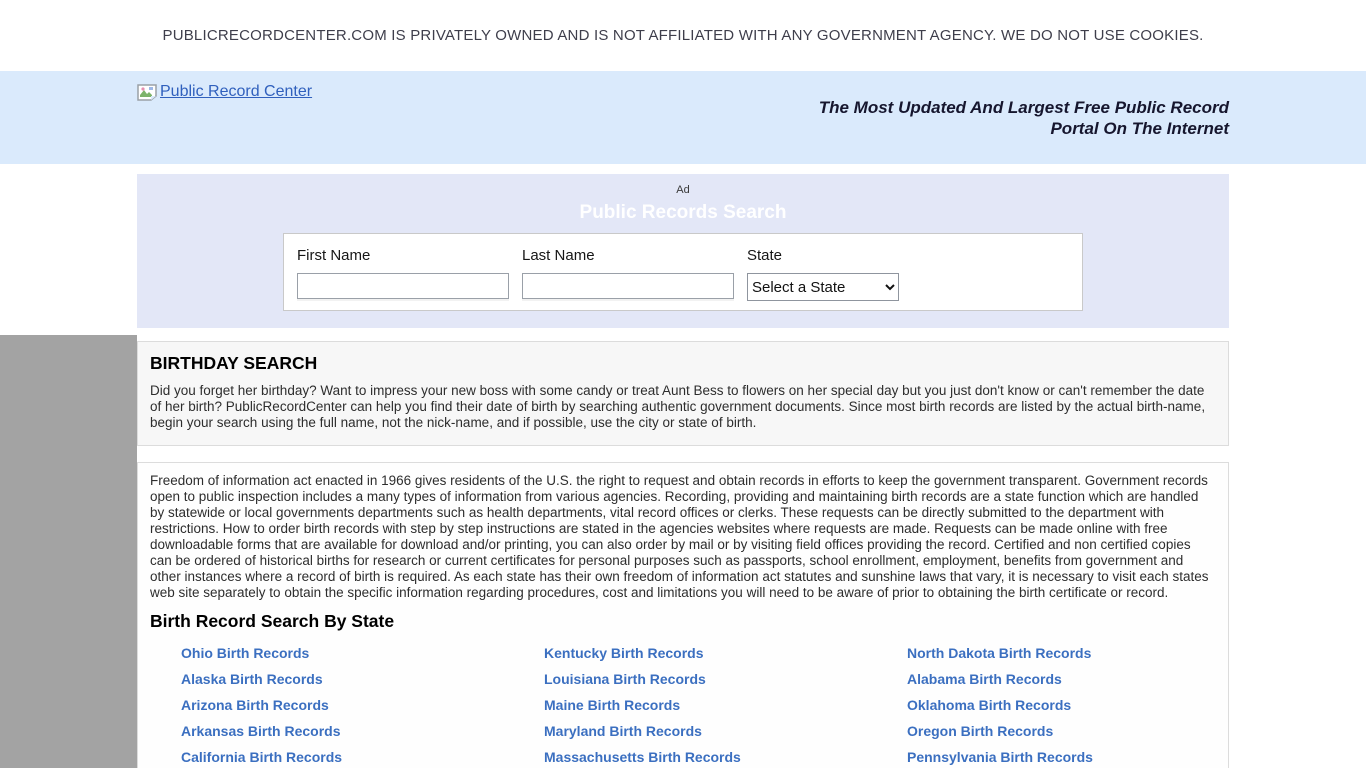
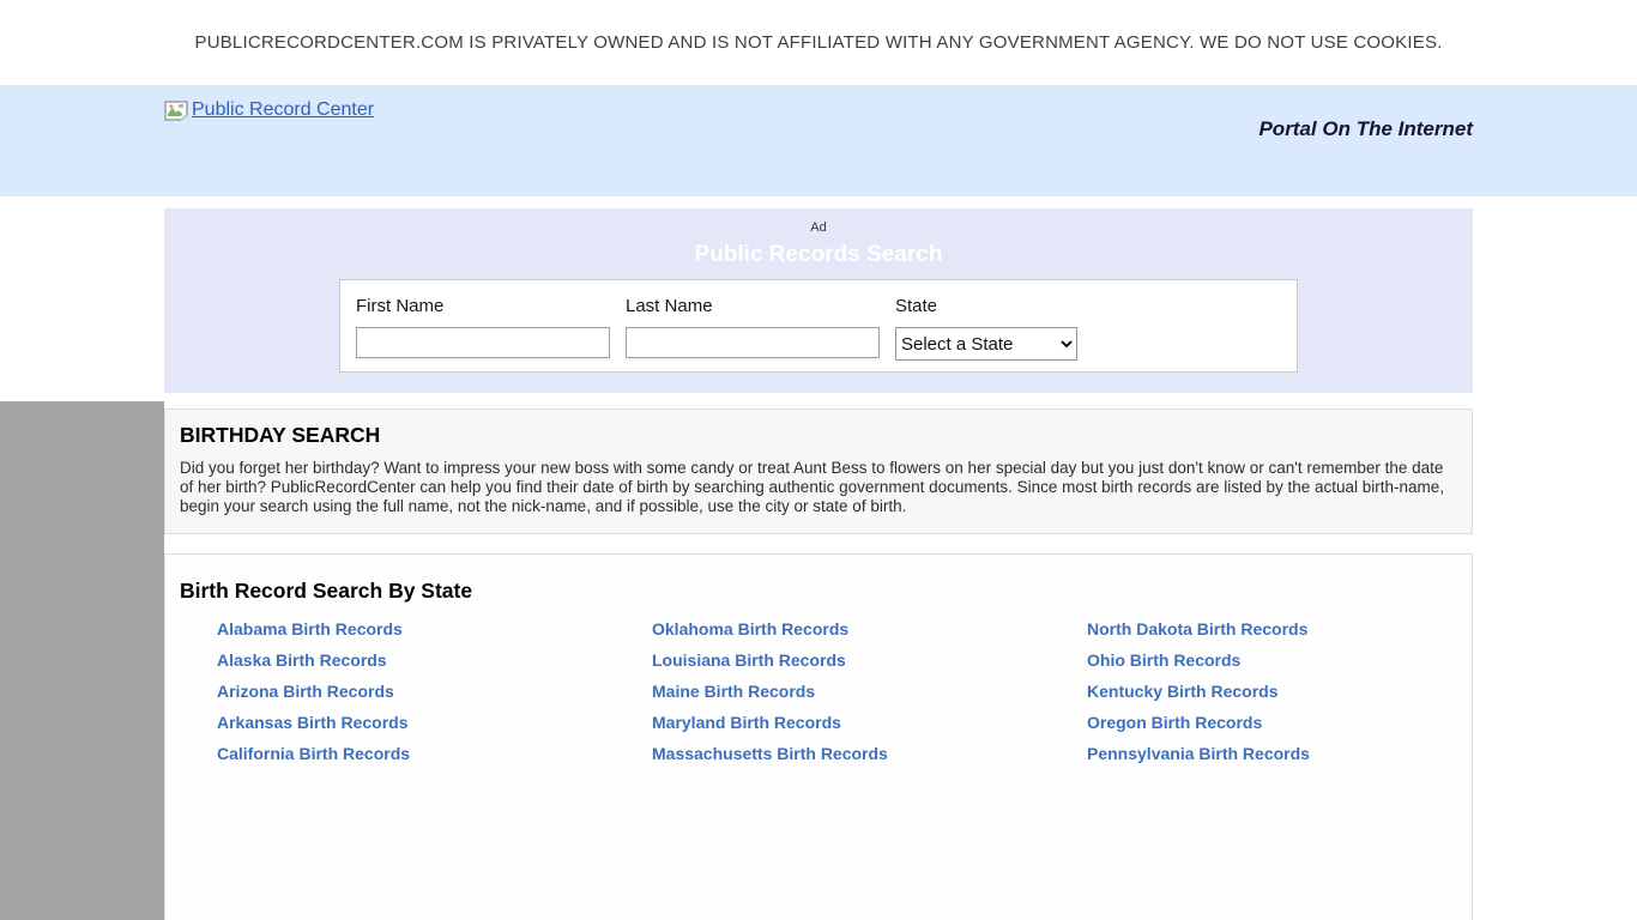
  PUBLICRECORDCENTER.COM IS PRIVATELY OWNED AND IS NOT AFFILIATED WITH ANY GOVERNMENT AGENCY. WE DO NOT USE COOKIES.
  Public Record Center
- The Most Updated And Largest Free Public Record
  Portal On The Internet
  Ad
  Public Records Search
  First Name
  Last Name
  State
  Select a State
  BIRTHDAY SEARCH
  Did you forget her birthday? Want to impress your new boss with some candy or treat Aunt Bess to flowers on her special day but you just don't know or can't remember the date of her birth? PublicRecordCenter can help you find their date of birth by searching authentic government documents. Since most birth records are listed by the actual birth-name, begin your search using the full name, not the nick-name, and if possible, use the city or state of birth.
- Freedom of information act enacted in 1966 gives residents of the U.S. the right to request and obtain records in efforts to keep the government transparent. Government records open to public inspection includes a many types of information from various agencies. Recording, providing and maintaining birth records are a state function which are handled by statewide or local governments departments such as health departments, vital record offices or clerks. These requests can be directly submitted to the department with restrictions. How to order birth records with step by step instructions are stated in the agencies websites where requests are made. Requests can be made online with free downloadable forms that are available for download and/or printing, you can also order by mail or by visiting field offices providing the record. Certified and non certified copies can be ordered of historical births for research or current certificates for personal purposes such as passports, school enrollment, employment, benefits from government and other instances where a record of birth is required. As each state has their own freedom of information act statutes and sunshine laws that vary, it is necessary to visit each states web site separately to obtain the specific information regarding procedures, cost and limitations you will need to be aware of prior to obtaining the birth certificate or record.
  Birth Record Search By State
- Ohio Birth Records
+ Alabama Birth Records
- Kentucky Birth Records
+ Oklahoma Birth Records
  North Dakota Birth Records
  Alaska Birth Records
  Louisiana Birth Records
- Alabama Birth Records
+ Ohio Birth Records
  Arizona Birth Records
  Maine Birth Records
- Oklahoma Birth Records
+ Kentucky Birth Records
  Arkansas Birth Records
  Maryland Birth Records
  Oregon Birth Records
  California Birth Records
  Massachusetts Birth Records
  Pennsylvania Birth Records
